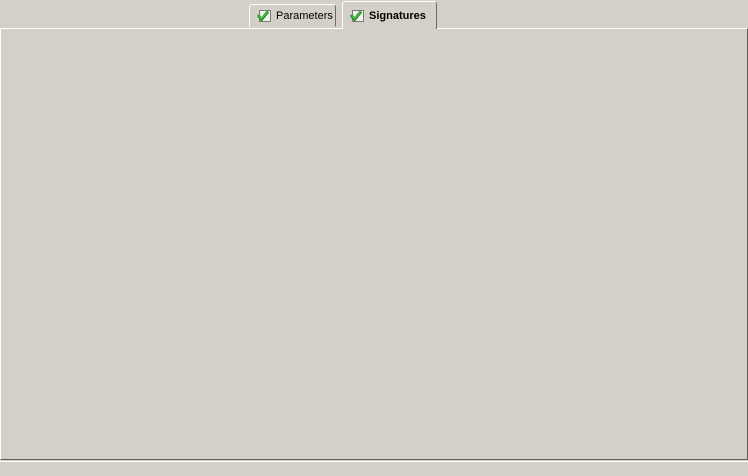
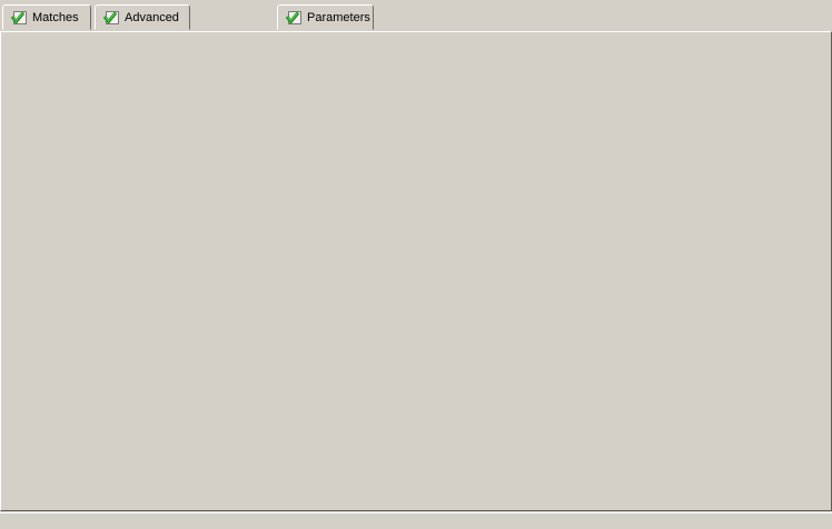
+ Matches
+ Advanced
  Parameters
- Signatures
